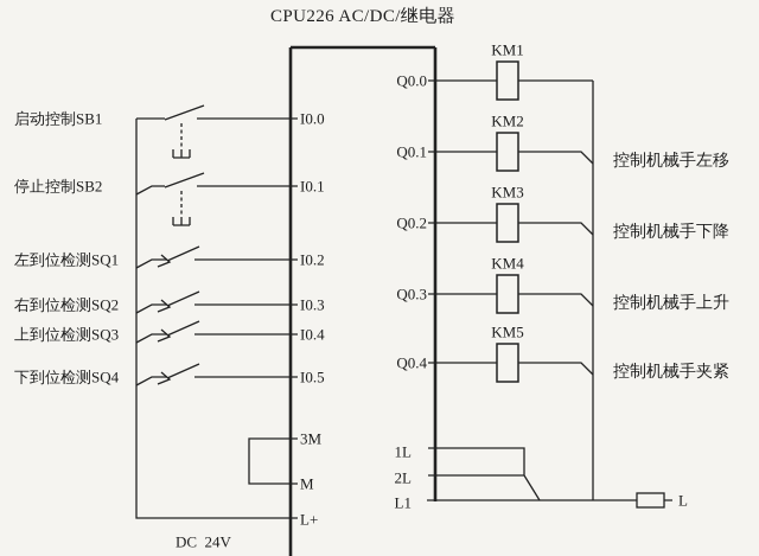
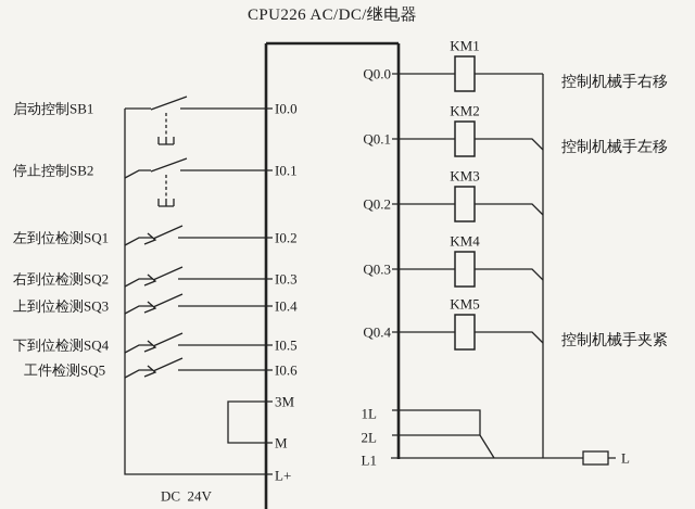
  CPU226 AC/DC/继电器
  启动控制SB1
  I0.0
  停止控制SB2
  I0.1
  左到位检测SQ1
  I0.2
  右到位检测SQ2
  I0.3
  上到位检测SQ3
  I0.4
  下到位检测SQ4
  I0.5
+ 工件检测SQ5
+ I0.6
  3M
  M
  L+
  DC 24V
  Q0.0
  KM1
+ 控制机械手右移
  Q0.1
  KM2
  控制机械手左移
  Q0.2
  KM3
- 控制机械手下降
  Q0.3
  KM4
- 控制机械手上升
  Q0.4
  KM5
  控制机械手夹紧
  1L
  2L
  L1
  L
